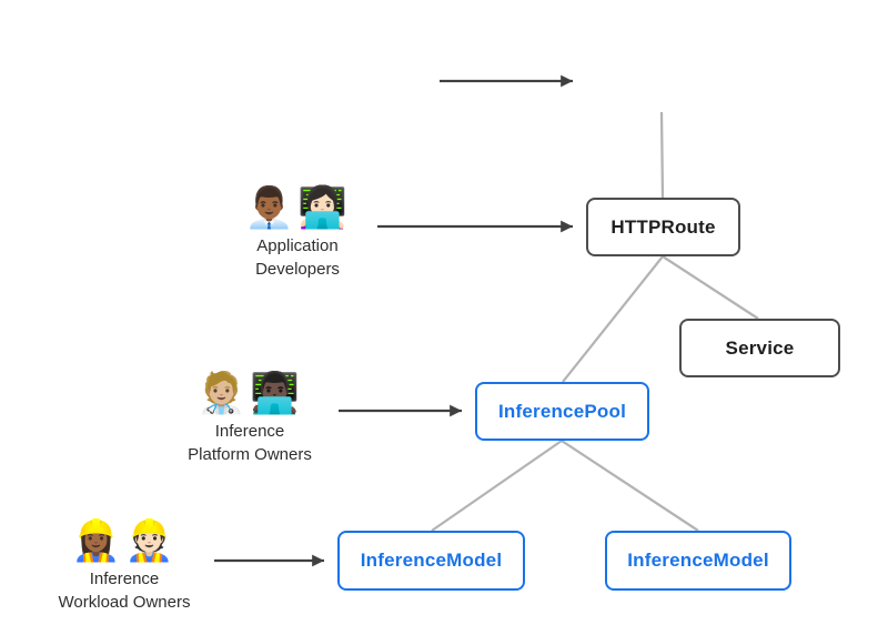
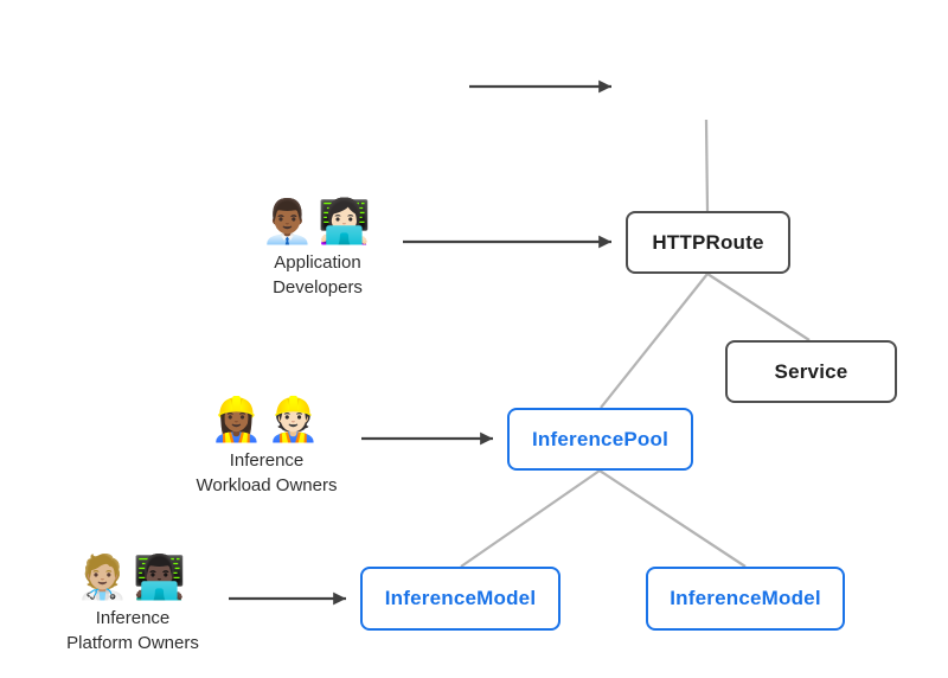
  👨🏾‍💼👩🏻‍💻
  Application
  Developers
- 🧑🏼‍⚕️👨🏿‍💻
+ 👷🏾‍♀️👷🏻
  Inference
- Platform Owners
+ Workload Owners
- 👷🏾‍♀️👷🏻
+ 🧑🏼‍⚕️👨🏿‍💻
  Inference
- Workload Owners
+ Platform Owners
  HTTPRoute
  Service
  InferencePool
  InferenceModel
  InferenceModel
